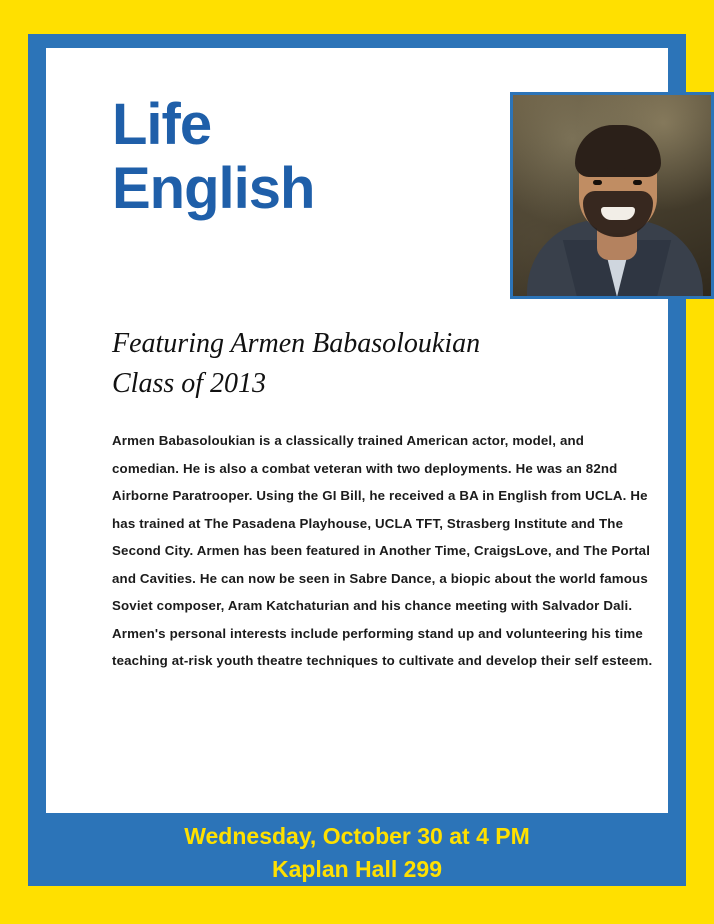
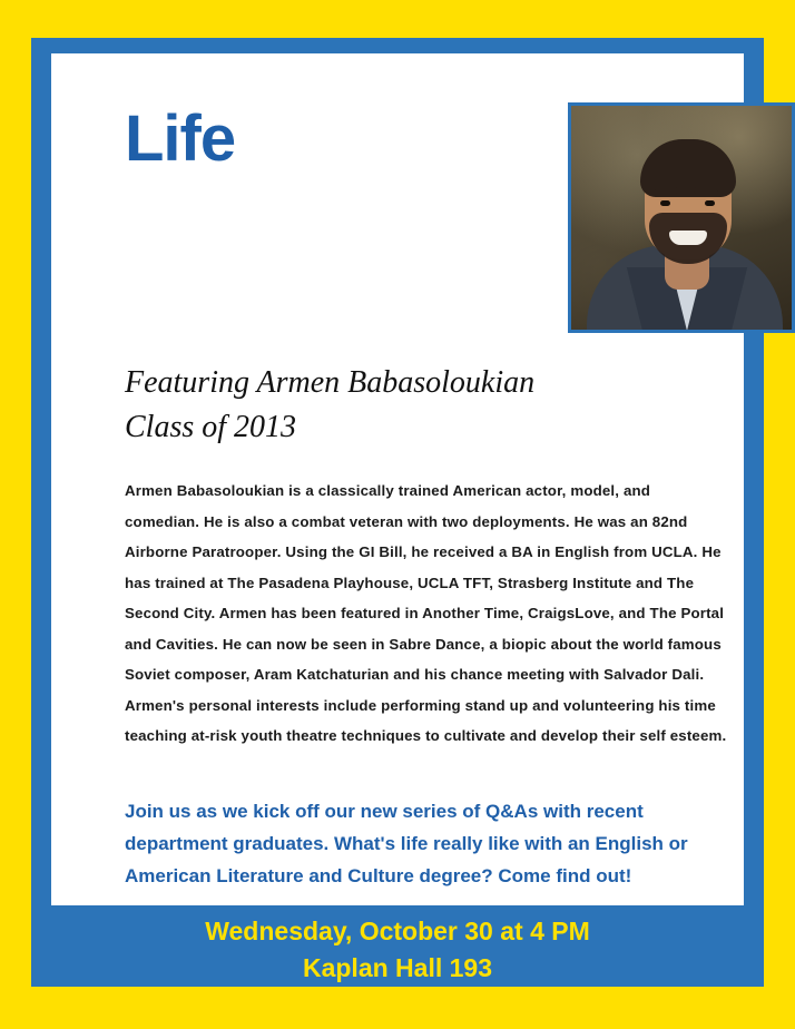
  Life
- English
  Featuring Armen Babasoloukian
  Class of 2013
  Armen Babasoloukian is a classically trained American actor, model, and comedian. He is also a combat veteran with two deployments. He was an 82nd Airborne Paratrooper. Using the GI Bill, he received a BA in English from UCLA. He has trained at The Pasadena Playhouse, UCLA TFT, Strasberg Institute and The Second City. Armen has been featured in Another Time, CraigsLove, and The Portal and Cavities. He can now be seen in Sabre Dance, a biopic about the world famous Soviet composer, Aram Katchaturian and his chance meeting with Salvador Dali. Armen's personal interests include performing stand up and volunteering his time teaching at-risk youth theatre techniques to cultivate and develop their self esteem.
+ Join us as we kick off our new series of Q&As with recent department graduates. What's life really like with an English or American Literature and Culture degree? Come find out!
  Wednesday, October 30 at 4 PM
- Kaplan Hall 299
+ Kaplan Hall 193
